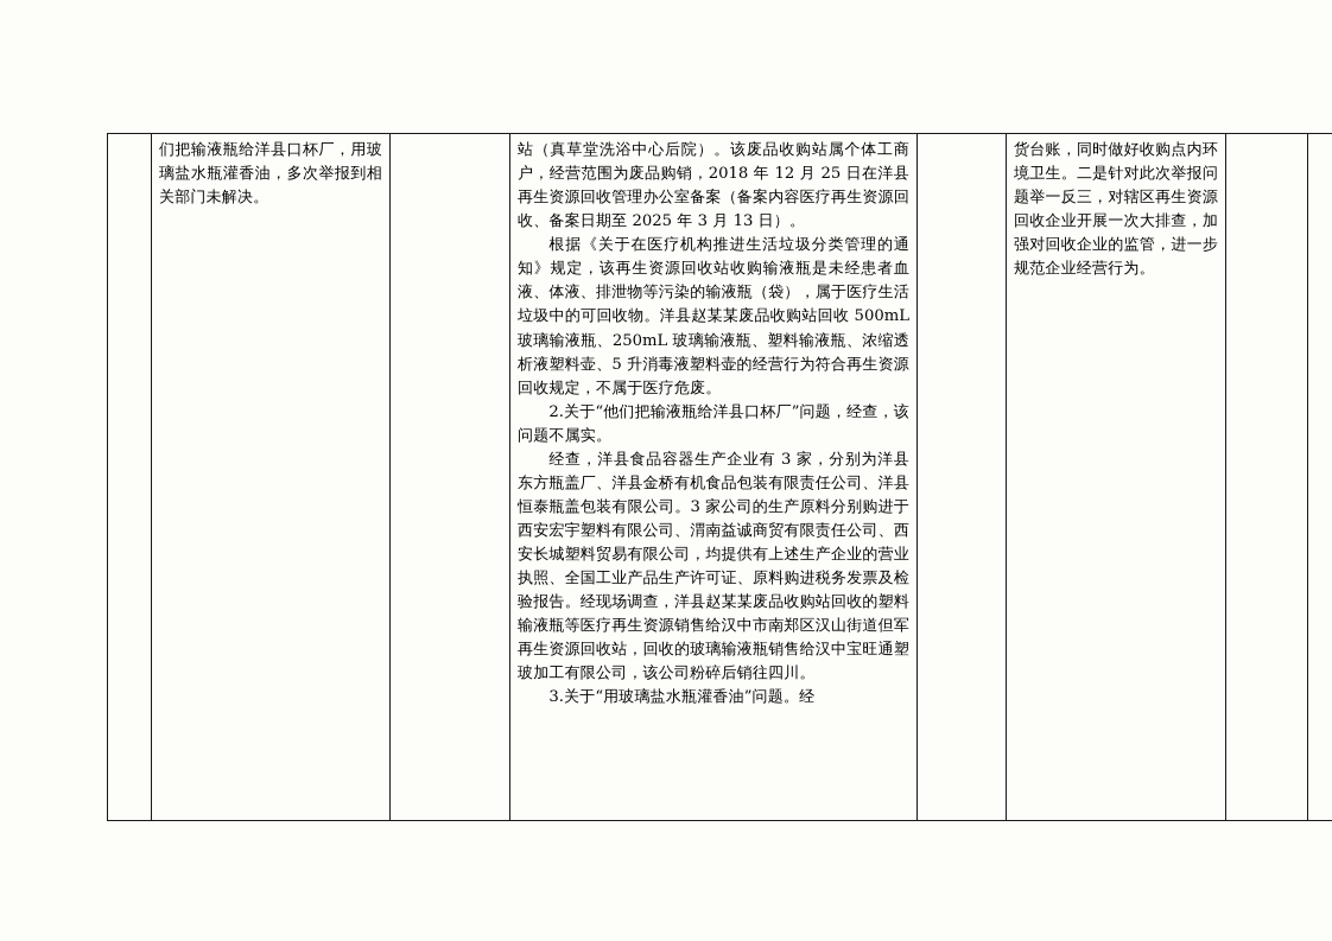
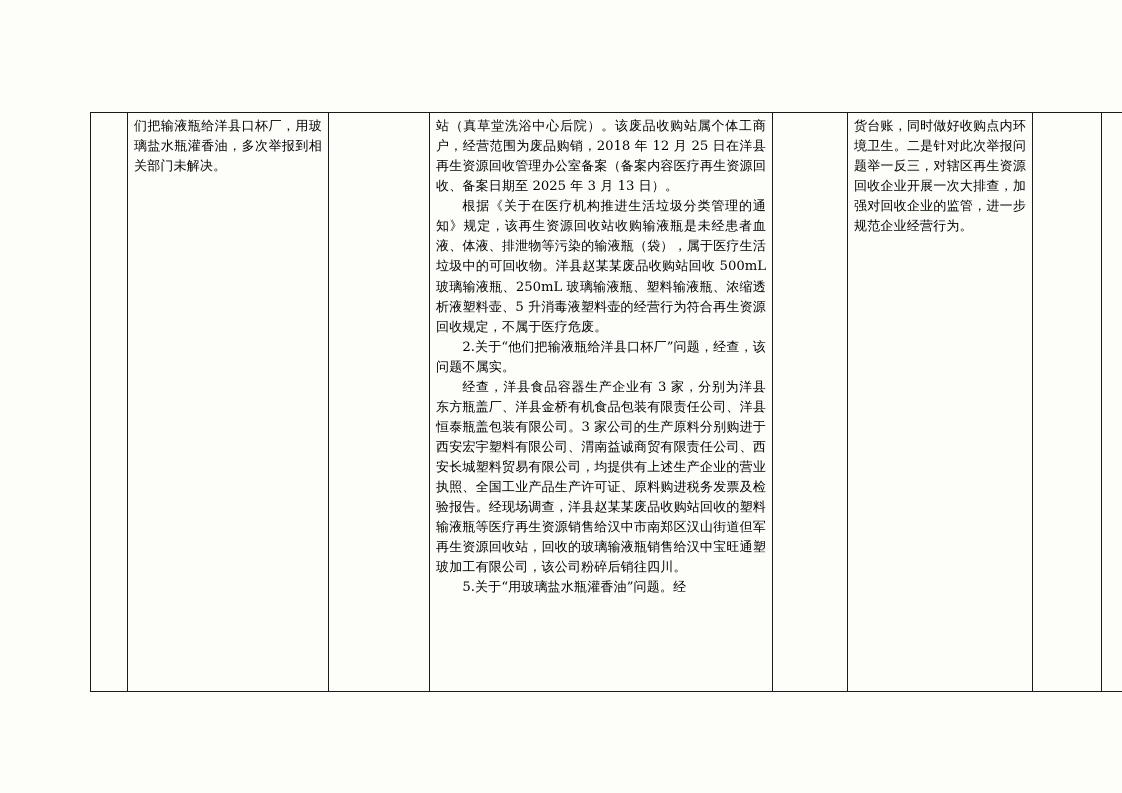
- 	们把输液瓶给洋县口杯厂，用玻璃盐水瓶灌香油，多次举报到相关部门未解决。		站（真草堂洗浴中心后院）。该废品收购站属个体工商户，经营范围为废品购销，2018 年 12 月 25 日在洋县再生资源回收管理办公室备案（备案内容医疗再生资源回收、备案日期至 2025 年 3 月 13 日）。 根据《关于在医疗机构推进生活垃圾分类管理的通知》规定，该再生资源回收站收购输液瓶是未经患者血液、体液、排泄物等污染的输液瓶（袋），属于医疗生活垃圾中的可回收物。洋县赵某某废品收购站回收 500mL 玻璃输液瓶、250mL 玻璃输液瓶、塑料输液瓶、浓缩透析液塑料壶、5 升消毒液塑料壶的经营行为符合再生资源回收规定，不属于医疗危废。 2.关于“他们把输液瓶给洋县口杯厂”问题，经查，该问题不属实。 经查，洋县食品容器生产企业有 3 家，分别为洋县东方瓶盖厂、洋县金桥有机食品包装有限责任公司、洋县恒泰瓶盖包装有限公司。3 家公司的生产原料分别购进于西安宏宇塑料有限公司、渭南益诚商贸有限责任公司、西安长城塑料贸易有限公司，均提供有上述生产企业的营业执照、全国工业产品生产许可证、原料购进税务发票及检验报告。经现场调查，洋县赵某某废品收购站回收的塑料输液瓶等医疗再生资源销售给汉中市南郑区汉山街道但军再生资源回收站，回收的玻璃输液瓶销售给汉中宝旺通塑玻加工有限公司，该公司粉碎后销往四川。 3.关于“用玻璃盐水瓶灌香油”问题。经		货台账，同时做好收购点内环境卫生。二是针对此次举报问题举一反三，对辖区再生资源回收企业开展一次大排查，加强对回收企业的监管，进一步规范企业经营行为。
+ 	们把输液瓶给洋县口杯厂，用玻璃盐水瓶灌香油，多次举报到相关部门未解决。		站（真草堂洗浴中心后院）。该废品收购站属个体工商户，经营范围为废品购销，2018 年 12 月 25 日在洋县再生资源回收管理办公室备案（备案内容医疗再生资源回收、备案日期至 2025 年 3 月 13 日）。 根据《关于在医疗机构推进生活垃圾分类管理的通知》规定，该再生资源回收站收购输液瓶是未经患者血液、体液、排泄物等污染的输液瓶（袋），属于医疗生活垃圾中的可回收物。洋县赵某某废品收购站回收 500mL 玻璃输液瓶、250mL 玻璃输液瓶、塑料输液瓶、浓缩透析液塑料壶、5 升消毒液塑料壶的经营行为符合再生资源回收规定，不属于医疗危废。 2.关于“他们把输液瓶给洋县口杯厂”问题，经查，该问题不属实。 经查，洋县食品容器生产企业有 3 家，分别为洋县东方瓶盖厂、洋县金桥有机食品包装有限责任公司、洋县恒泰瓶盖包装有限公司。3 家公司的生产原料分别购进于西安宏宇塑料有限公司、渭南益诚商贸有限责任公司、西安长城塑料贸易有限公司，均提供有上述生产企业的营业执照、全国工业产品生产许可证、原料购进税务发票及检验报告。经现场调查，洋县赵某某废品收购站回收的塑料输液瓶等医疗再生资源销售给汉中市南郑区汉山街道但军再生资源回收站，回收的玻璃输液瓶销售给汉中宝旺通塑玻加工有限公司，该公司粉碎后销往四川。 5.关于“用玻璃盐水瓶灌香油”问题。经		货台账，同时做好收购点内环境卫生。二是针对此次举报问题举一反三，对辖区再生资源回收企业开展一次大排查，加强对回收企业的监管，进一步规范企业经营行为。
